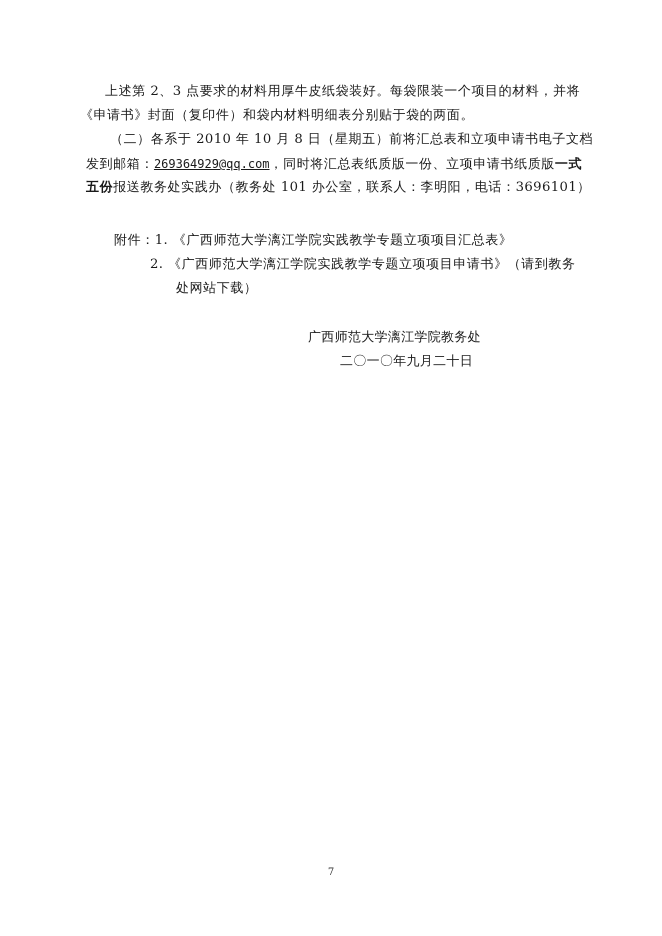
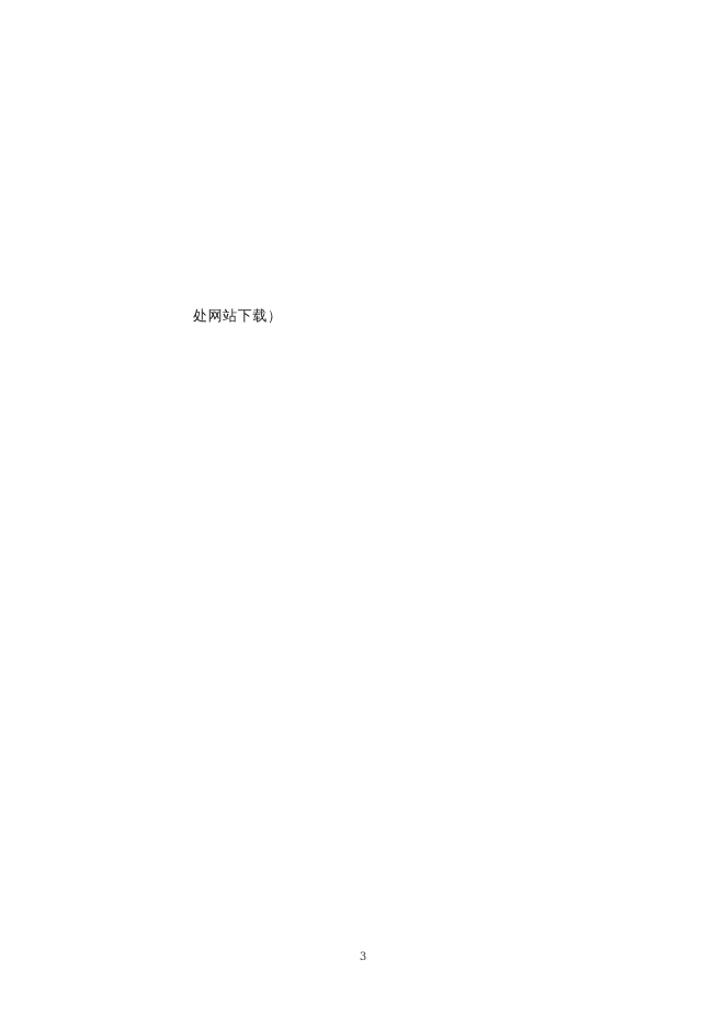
- 上述第 2、3 点要求的材料用厚牛皮纸袋装好。每袋限装一个项目的材料，并将
- 《申请书》封面（复印件）和袋内材料明细表分别贴于袋的两面。
- （二）各系于 2010 年 10 月 8 日（星期五）前将汇总表和立项申请书电子文档
- 发到邮箱：269364929@qq.com，同时将汇总表纸质版一份、立项申请书纸质版一式
- 五份报送教务处实践办（教务处 101 办公室，联系人：李明阳，电话：3696101）
- 附件：1. 《广西师范大学漓江学院实践教学专题立项项目汇总表》
- 2. 《广西师范大学漓江学院实践教学专题立项项目申请书》（请到教务
  处网站下载）
- 广西师范大学漓江学院教务处
- 二〇一〇年九月二十日
- 7
+ 3
